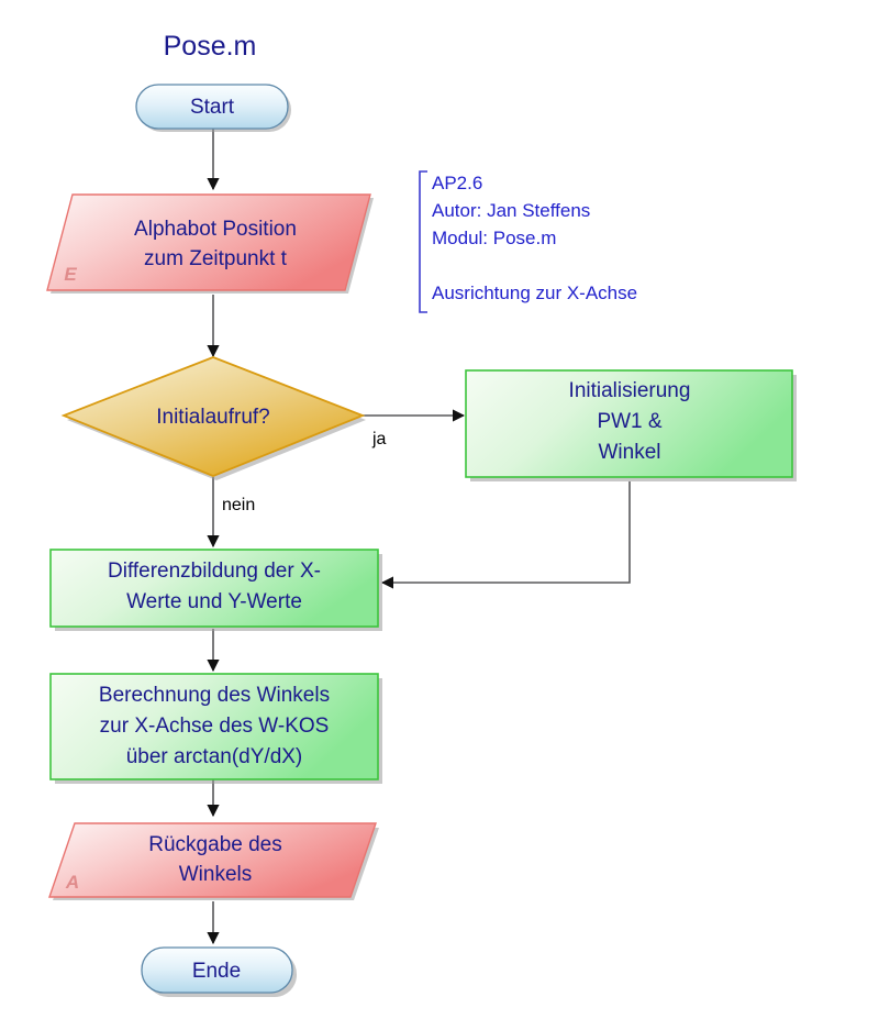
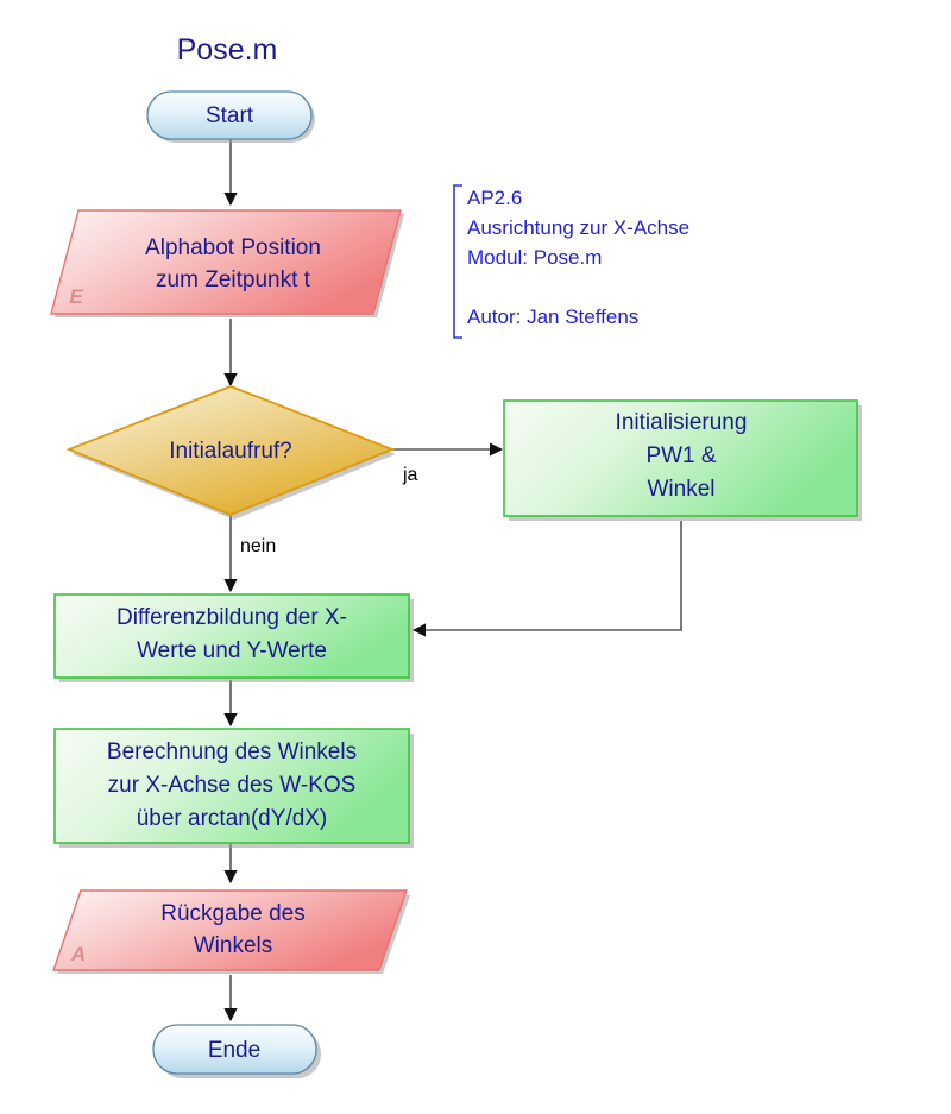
  Pose.m
  Start
  Alphabot Position
  zum Zeitpunkt t
  E
  AP2.6
- Autor: Jan Steffens
+ Ausrichtung zur X-Achse
  Modul: Pose.m
- Ausrichtung zur X-Achse
+ Autor: Jan Steffens
  Initialaufruf?
  ja
  nein
  Initialisierung
  PW1 &
  Winkel
  Differenzbildung der X-
  Werte und Y-Werte
  Berechnung des Winkels
  zur X-Achse des W-KOS
  über arctan(dY/dX)
  Rückgabe des
  Winkels
  A
  Ende
